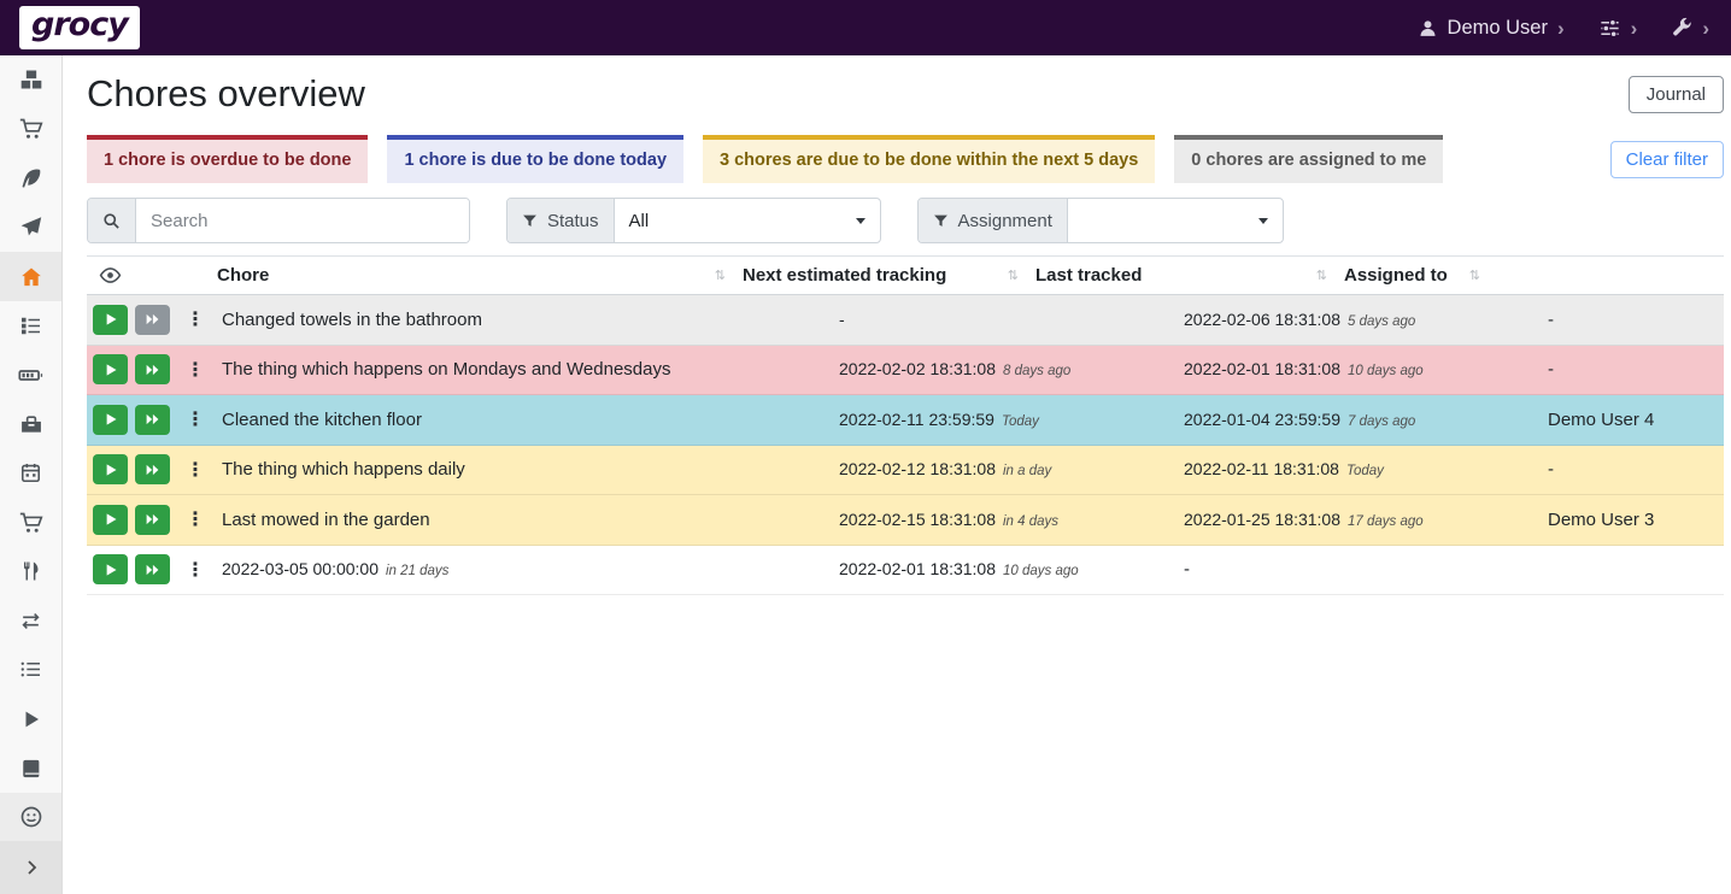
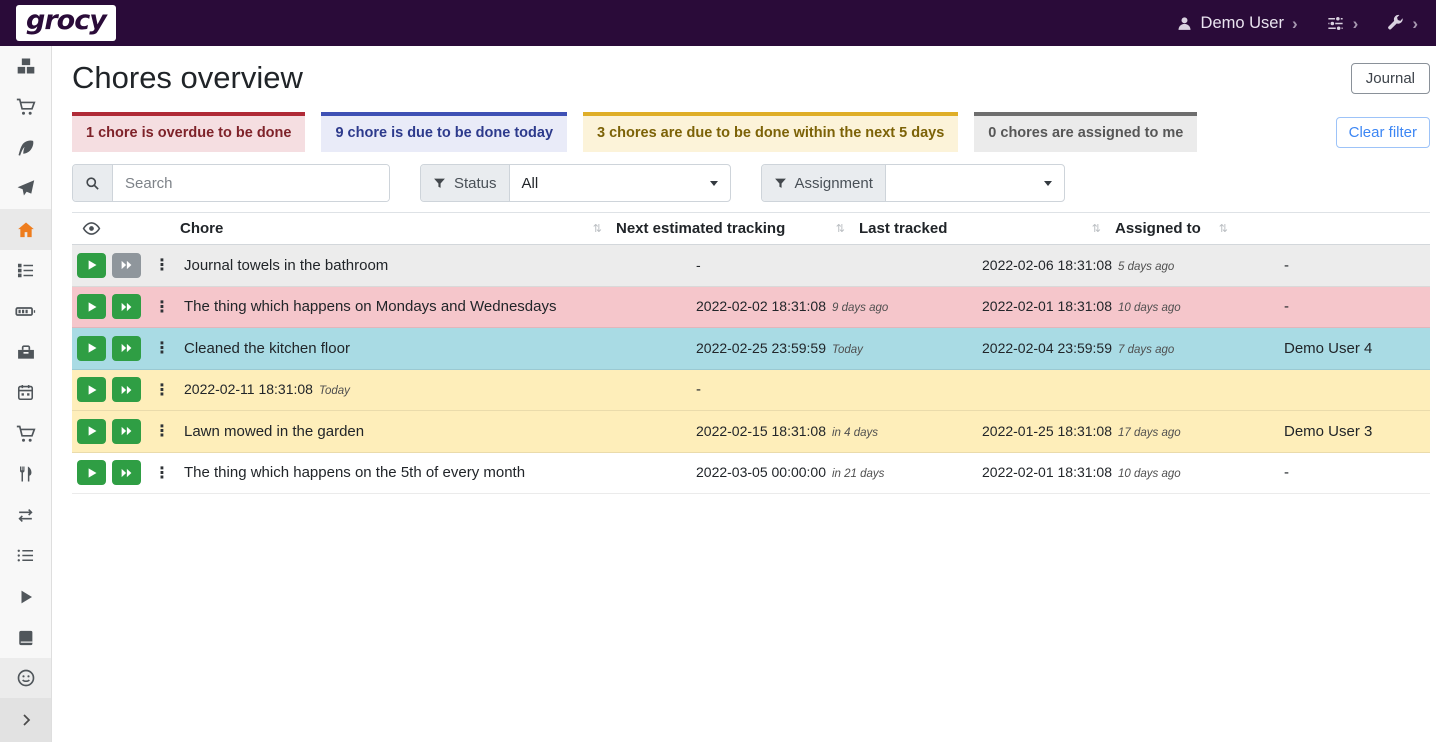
  grocy
  Demo User
  ›
  ›
  ›
  Chores overview
  Journal
  1 chore is overdue to be done
- 1 chore is due to be done today
+ 9 chore is due to be done today
  3 chores are due to be done within the next 5 days
  0 chores are assigned to me
  Clear filter
  Search
  Status
  All
  Assignment
  Chore
  ⇅
  Next estimated tracking
  ⇅
  Last tracked
  ⇅
  Assigned to
  ⇅
  ⋮
- Changed towels in the bathroom
+ Journal towels in the bathroom
  -
  2022-02-06 18:31:08 5 days ago
  -
  ⋮
  The thing which happens on Mondays and Wednesdays
- 2022-02-02 18:31:08 8 days ago
+ 2022-02-02 18:31:08 9 days ago
  2022-02-01 18:31:08 10 days ago
  -
  ⋮
  Cleaned the kitchen floor
- 2022-02-11 23:59:59 Today
+ 2022-02-25 23:59:59 Today
- 2022-01-04 23:59:59 7 days ago
+ 2022-02-04 23:59:59 7 days ago
  Demo User 4
  ⋮
- The thing which happens daily
- 2022-02-12 18:31:08 in a day
  2022-02-11 18:31:08 Today
  -
  ⋮
- Last mowed in the garden
+ Lawn mowed in the garden
  2022-02-15 18:31:08 in 4 days
  2022-01-25 18:31:08 17 days ago
  Demo User 3
  ⋮
+ The thing which happens on the 5th of every month
  2022-03-05 00:00:00 in 21 days
  2022-02-01 18:31:08 10 days ago
  -
